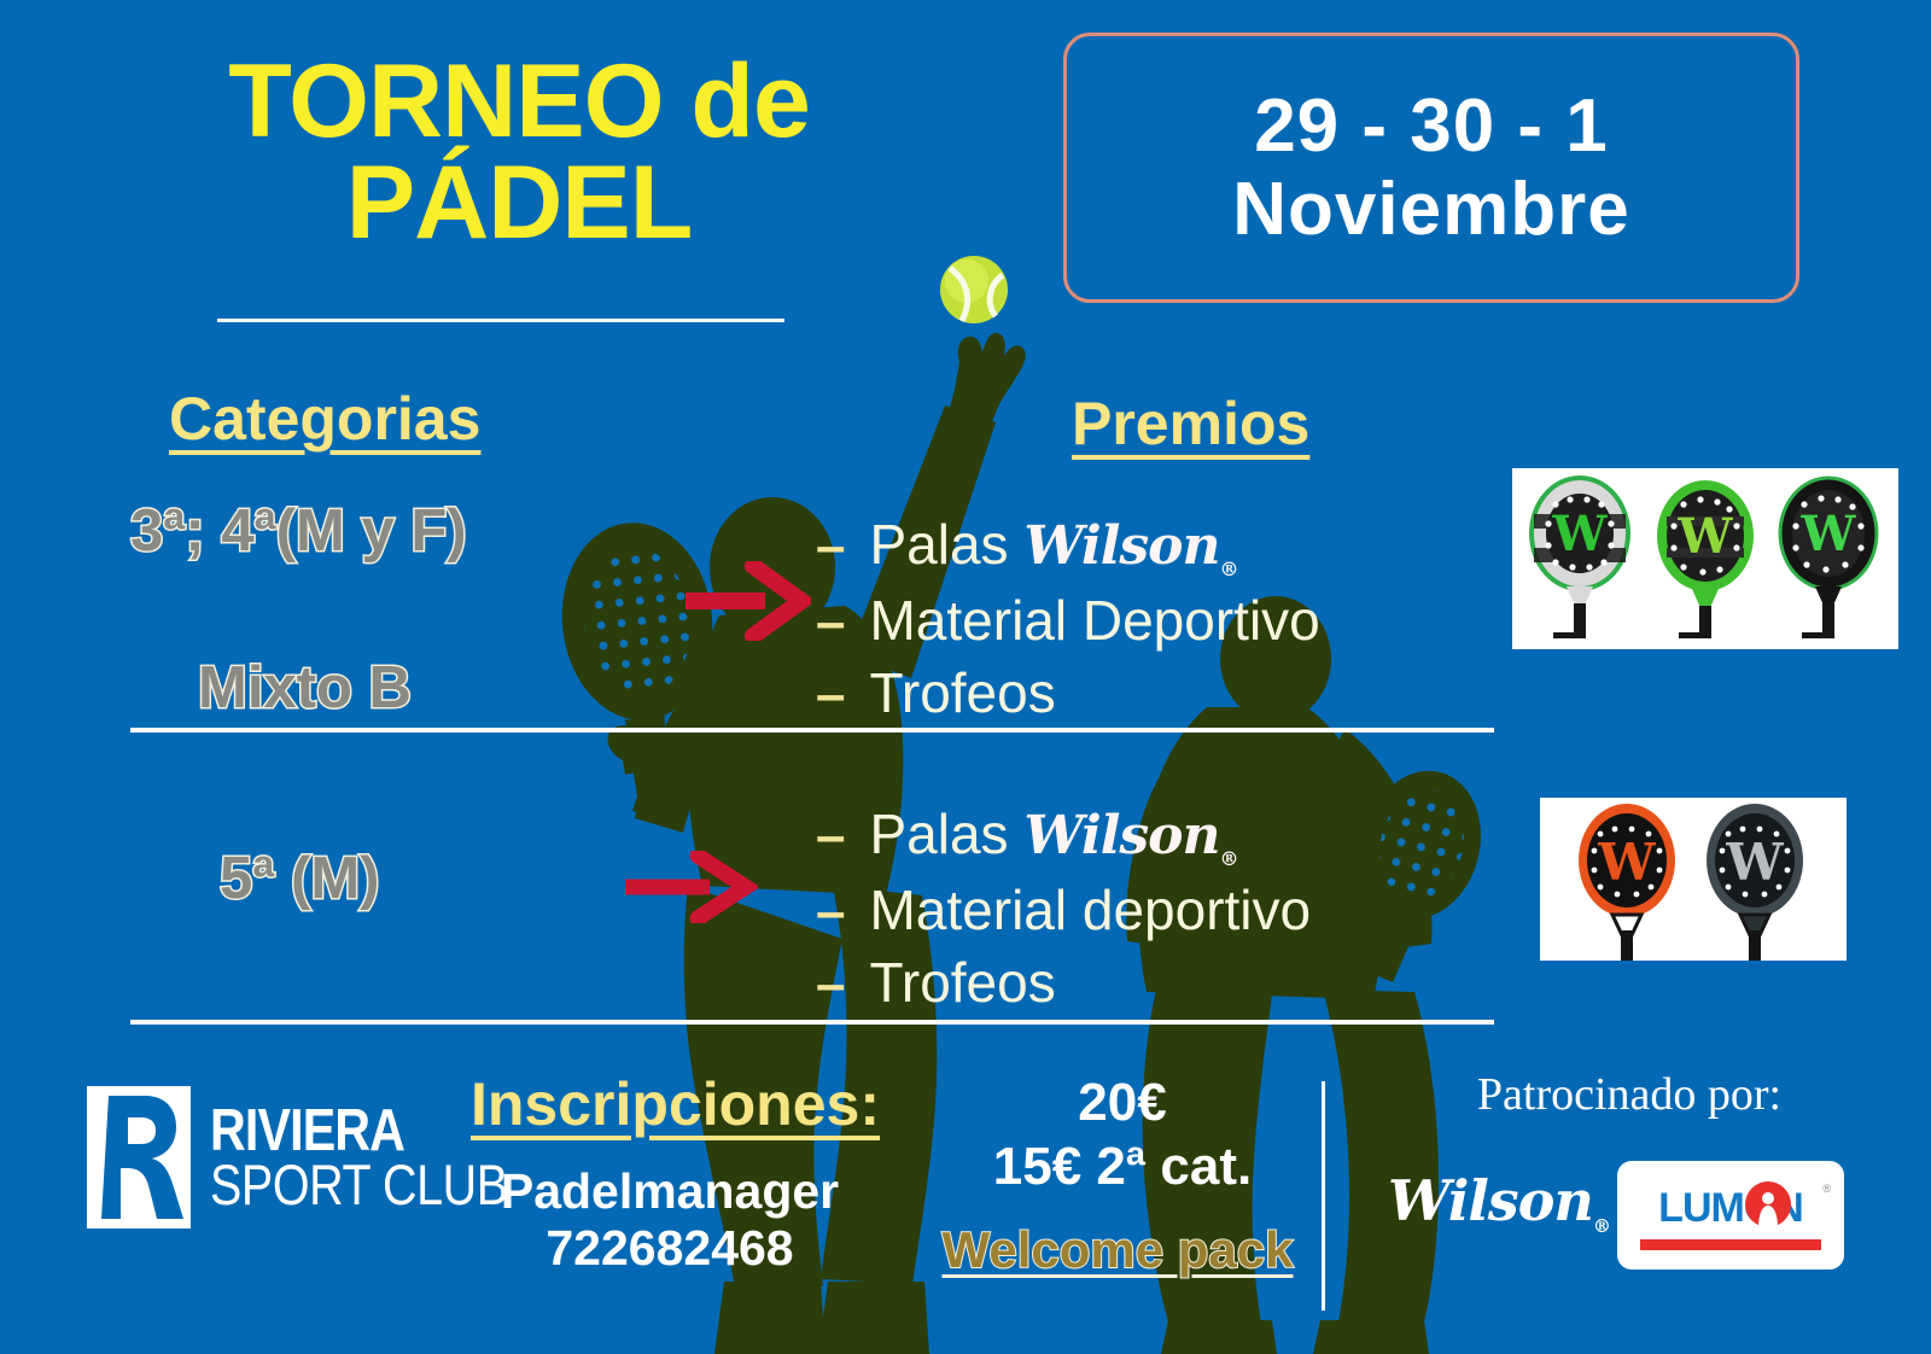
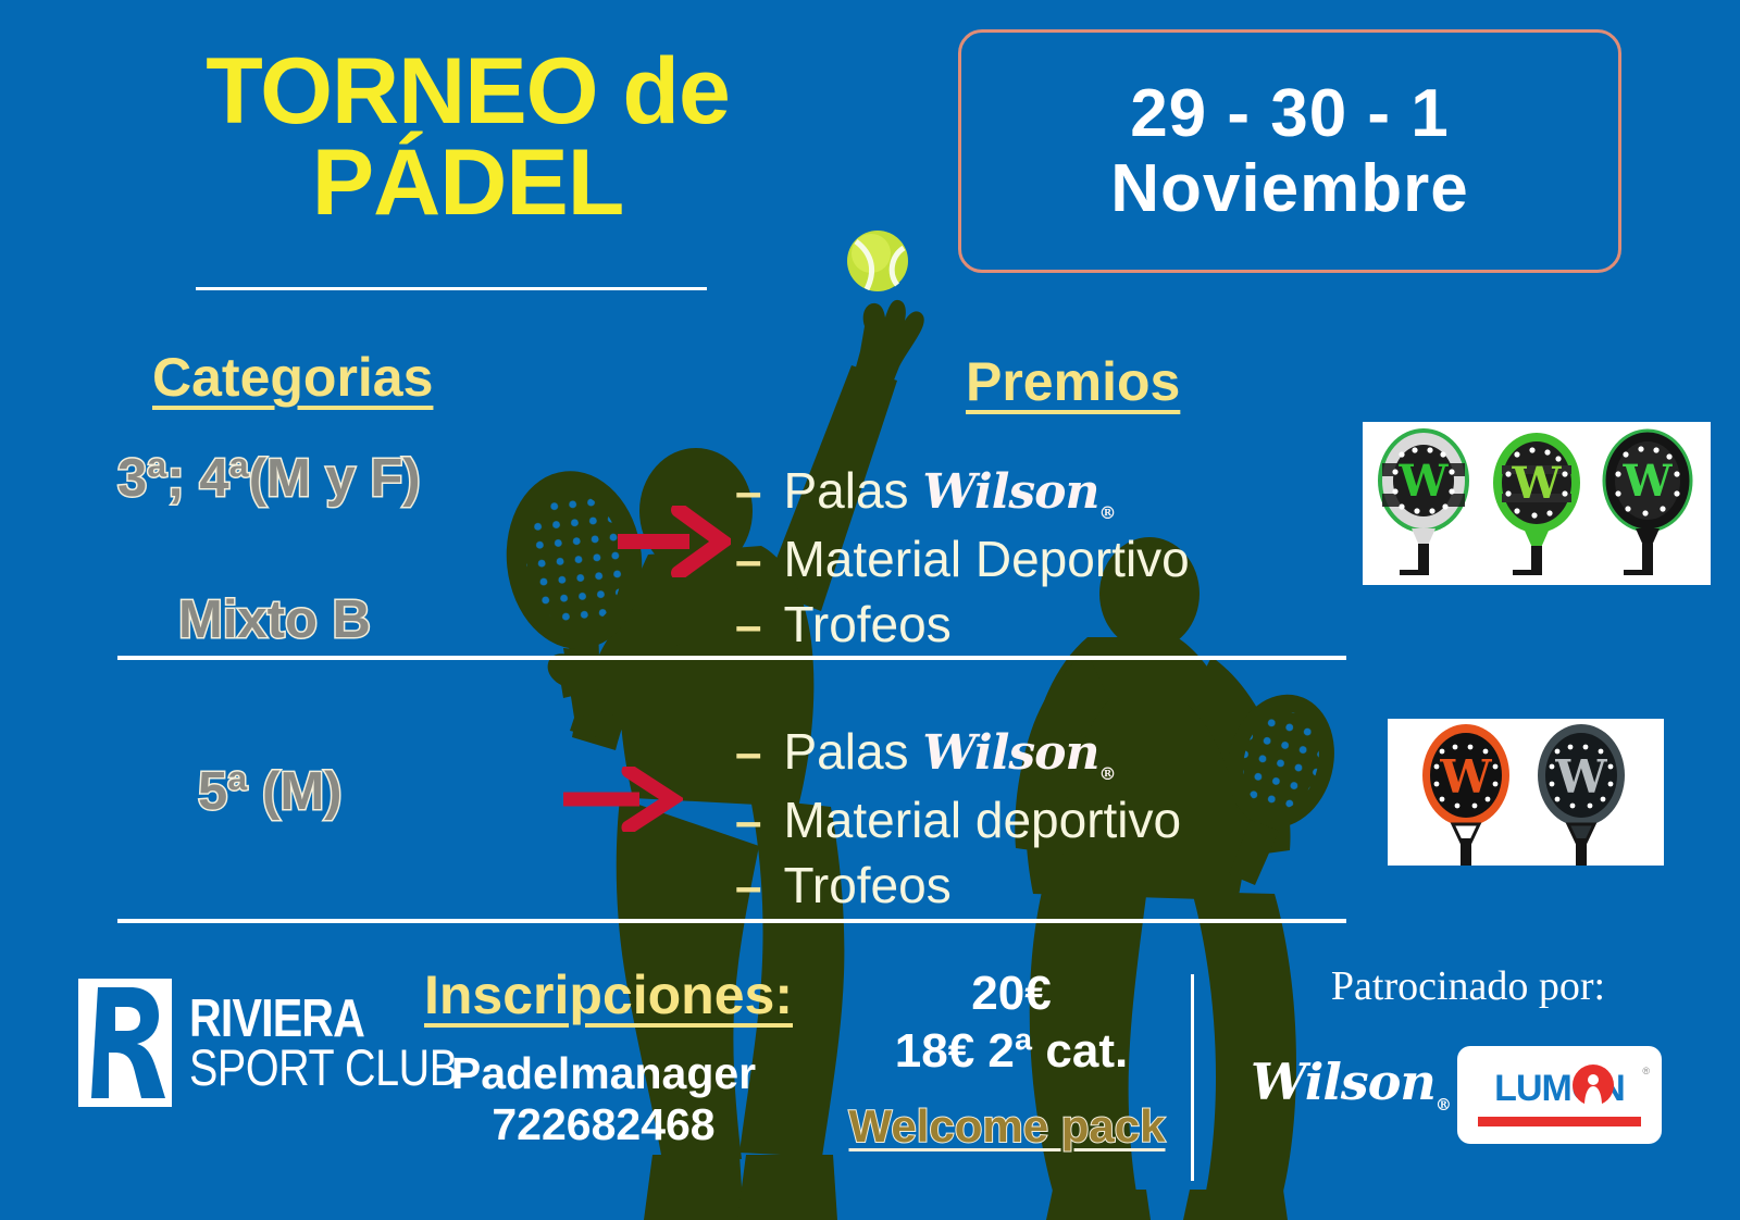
  TORNEO de
  PÁDEL
  29 - 30 - 1
  Noviembre
  Categorias
  3ª; 4ª(M y F)
  Mixto B
  5ª (M)
  Premios
  –
  Palas Wilson®
  –
  Material Deportivo
  –
  Trofeos
  –
  Palas Wilson®
  –
  Material deportivo
  –
  Trofeos
  W
  W
  W
  W
  W
  RIVIERA
  SPORT CLUB
  Inscripciones:
  Padelmanager
  722682468
  20€
- 15€ 2ª cat.
+ 18€ 2ª cat.
  Welcome pack
  Patrocinado por:
  Wilson®
  ®
